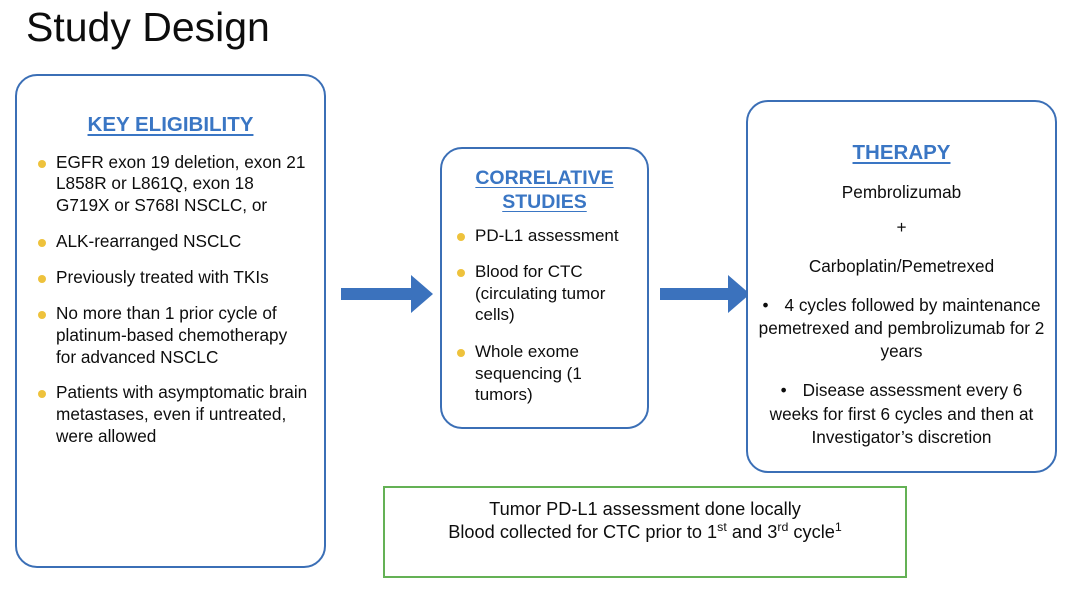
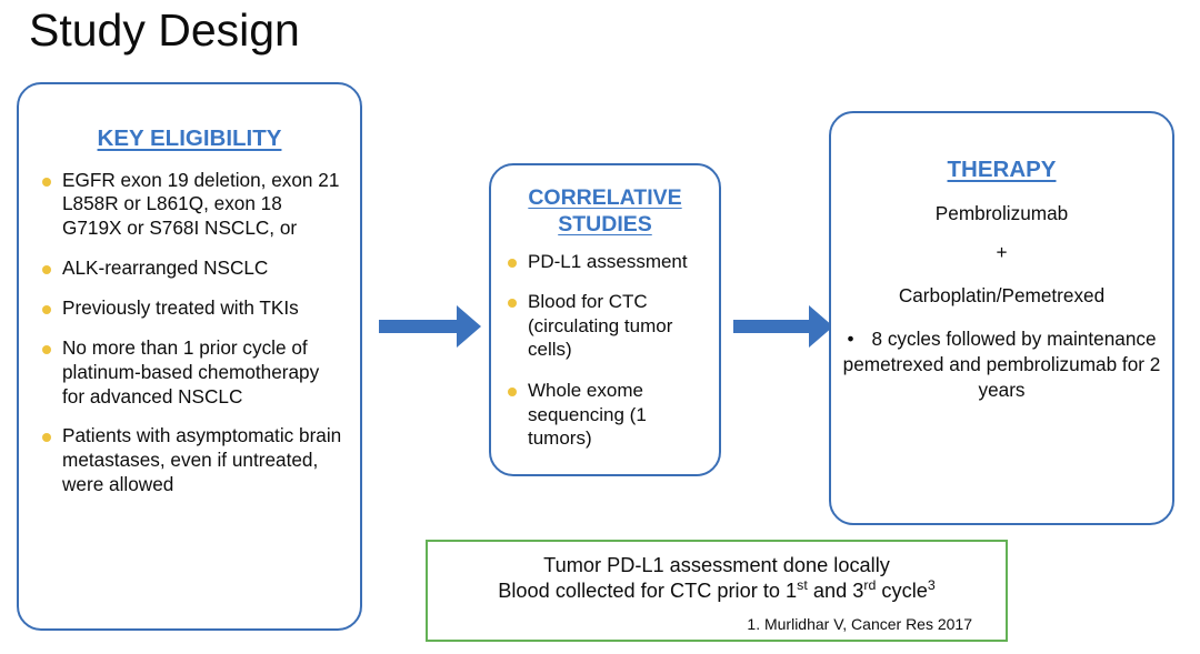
  Study Design
  KEY ELIGIBILITY
  EGFR exon 19 deletion, exon 21 L858R or L861Q, exon 18 G719X or S768I NSCLC, or
  ALK-rearranged NSCLC
  Previously treated with TKIs
  No more than 1 prior cycle of platinum-based chemotherapy for advanced NSCLC
  Patients with asymptomatic brain metastases, even if untreated, were allowed
  CORRELATIVE STUDIES
  PD-L1 assessment
  Blood for CTC (circulating tumor cells)
  Whole exome sequencing (1 tumors)
  THERAPY
  Pembrolizumab
  +
  Carboplatin/Pemetrexed
- 4 cycles followed by maintenance pemetrexed and pembrolizumab for 2 years
+ 8 cycles followed by maintenance pemetrexed and pembrolizumab for 2 years
- Disease assessment every 6 weeks for first 6 cycles and then at Investigator’s discretion
  Tumor PD-L1 assessment done locally
- Blood collected for CTC prior to 1st and 3rd cycle1
+ Blood collected for CTC prior to 1st and 3rd cycle3
+ 1. Murlidhar V, Cancer Res 2017
